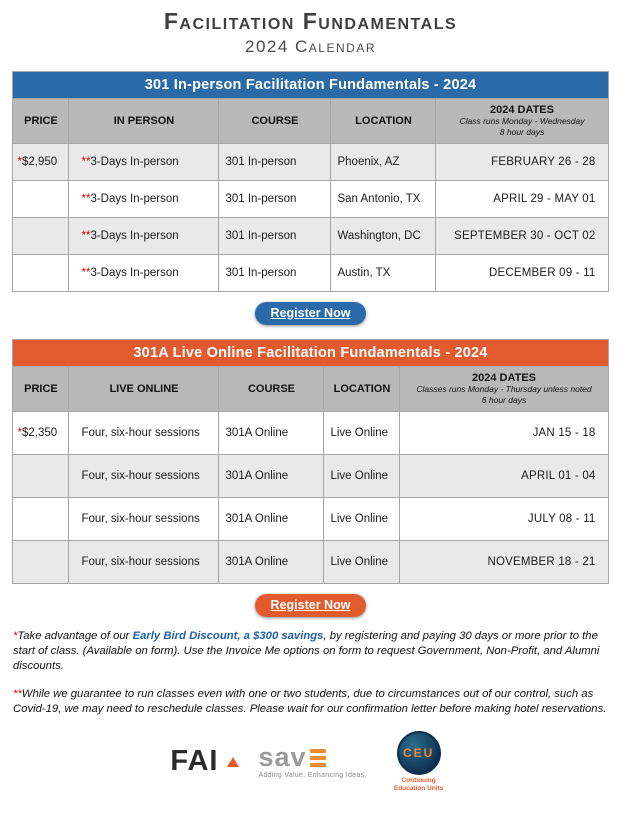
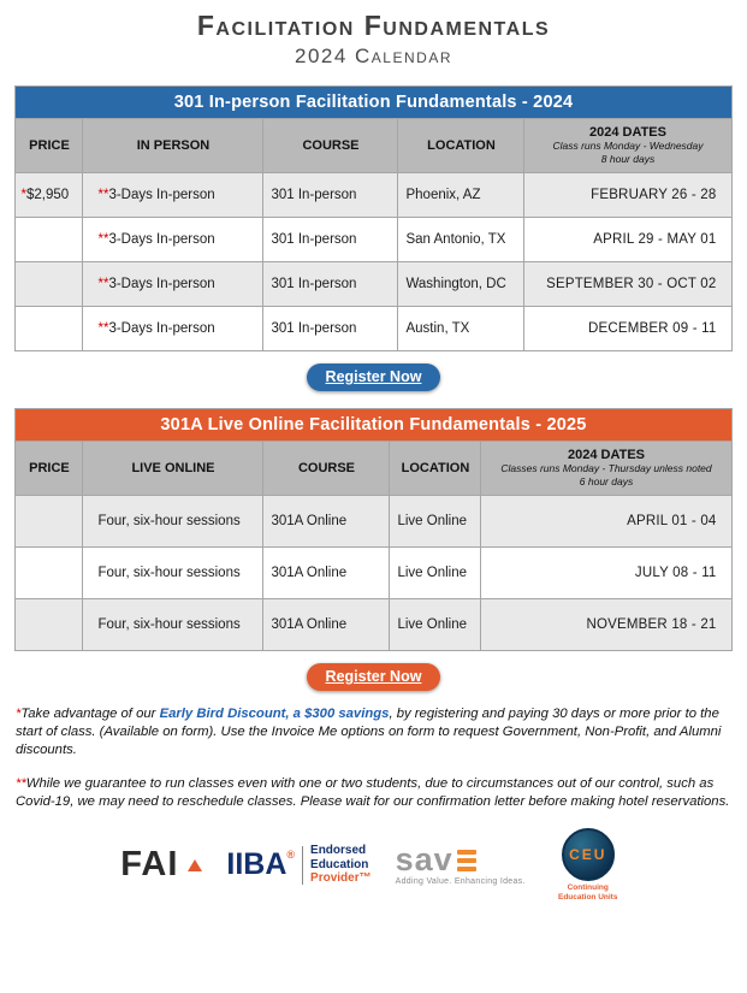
  Facilitation Fundamentals
  2024 Calendar
  301 In-person Facilitation Fundamentals - 2024
  PRICE	IN PERSON	COURSE	LOCATION	2024 DATES Class runs Monday - Wednesday 8 hour days
  *$2,950	**3-Days In-person	301 In-person	Phoenix, AZ	FEBRUARY 26 - 28
  	**3-Days In-person	301 In-person	San Antonio, TX	APRIL 29 - MAY 01
  	**3-Days In-person	301 In-person	Washington, DC	SEPTEMBER 30 - OCT 02
  	**3-Days In-person	301 In-person	Austin, TX	DECEMBER 09 - 11
  Register Now
- 301A Live Online Facilitation Fundamentals - 2024
+ 301A Live Online Facilitation Fundamentals - 2025
  PRICE	LIVE ONLINE	COURSE	LOCATION	2024 DATES Classes runs Monday - Thursday unless noted 6 hour days
- *$2,350	Four, six-hour sessions	301A Online	Live Online	JAN 15 - 18
  	Four, six-hour sessions	301A Online	Live Online	APRIL 01 - 04
  	Four, six-hour sessions	301A Online	Live Online	JULY 08 - 11
  	Four, six-hour sessions	301A Online	Live Online	NOVEMBER 18 - 21
  Register Now
  *Take advantage of our Early Bird Discount, a $300 savings, by registering and paying 30 days or more prior to the start of class. (Available on form). Use the Invoice Me options on form to request Government, Non-Profit, and Alumni discounts.
  **While we guarantee to run classes even with one or two students, due to circumstances out of our control, such as Covid-19, we may need to reschedule classes. Please wait for our confirmation letter before making hotel reservations.
  FAI
+ IIBA®
+ Endorsed
+ Education
+ Provider™
  sav
  CEU
